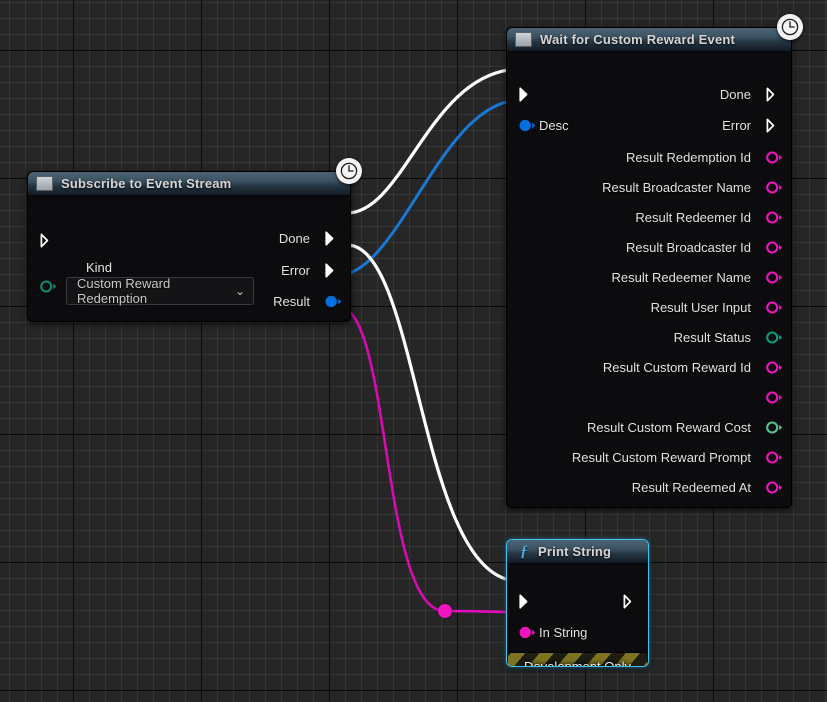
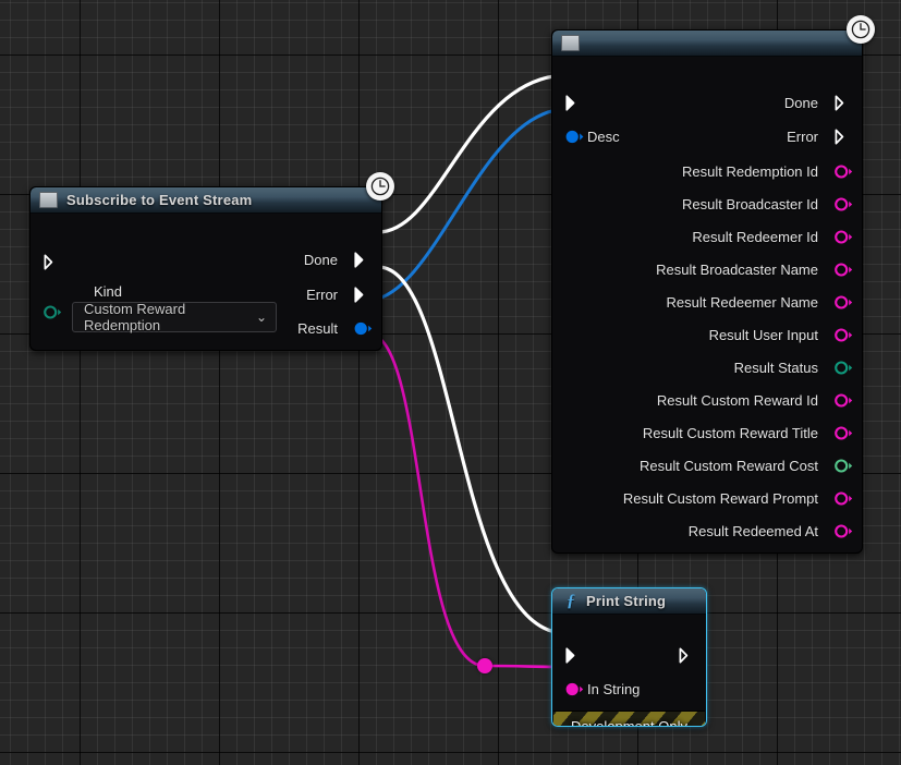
- Wait for Custom Reward Event
  Desc
  Done
  Error
  Result Redemption Id
- Result Broadcaster Name
+ Result Broadcaster Id
  Result Redeemer Id
- Result Broadcaster Id
+ Result Broadcaster Name
  Result Redeemer Name
  Result User Input
  Result Status
  Result Custom Reward Id
+ Result Custom Reward Title
  Result Custom Reward Cost
  Result Custom Reward Prompt
  Result Redeemed At
  Subscribe to Event Stream
  Kind
  Custom Reward Redemption
  ⌄
  Done
  Error
  Result
  ƒ
  Print String
  In String
